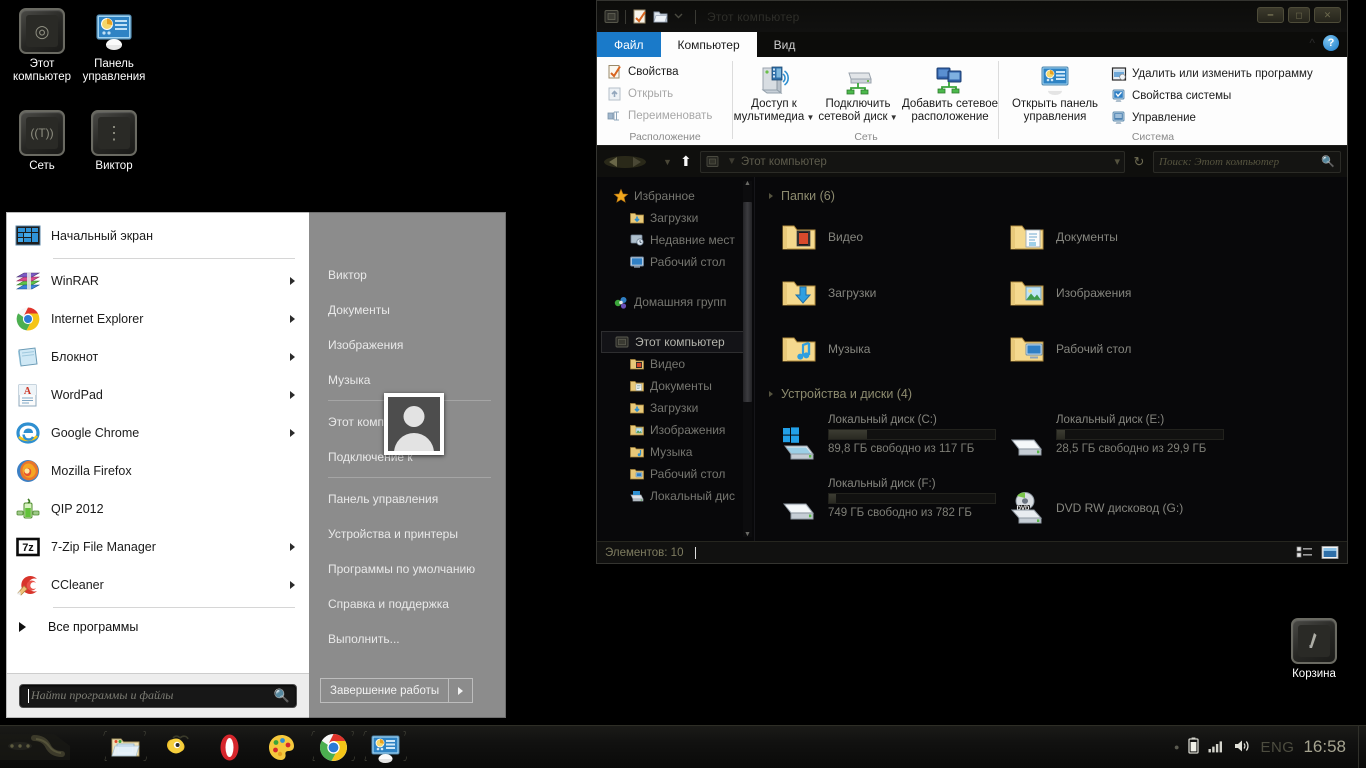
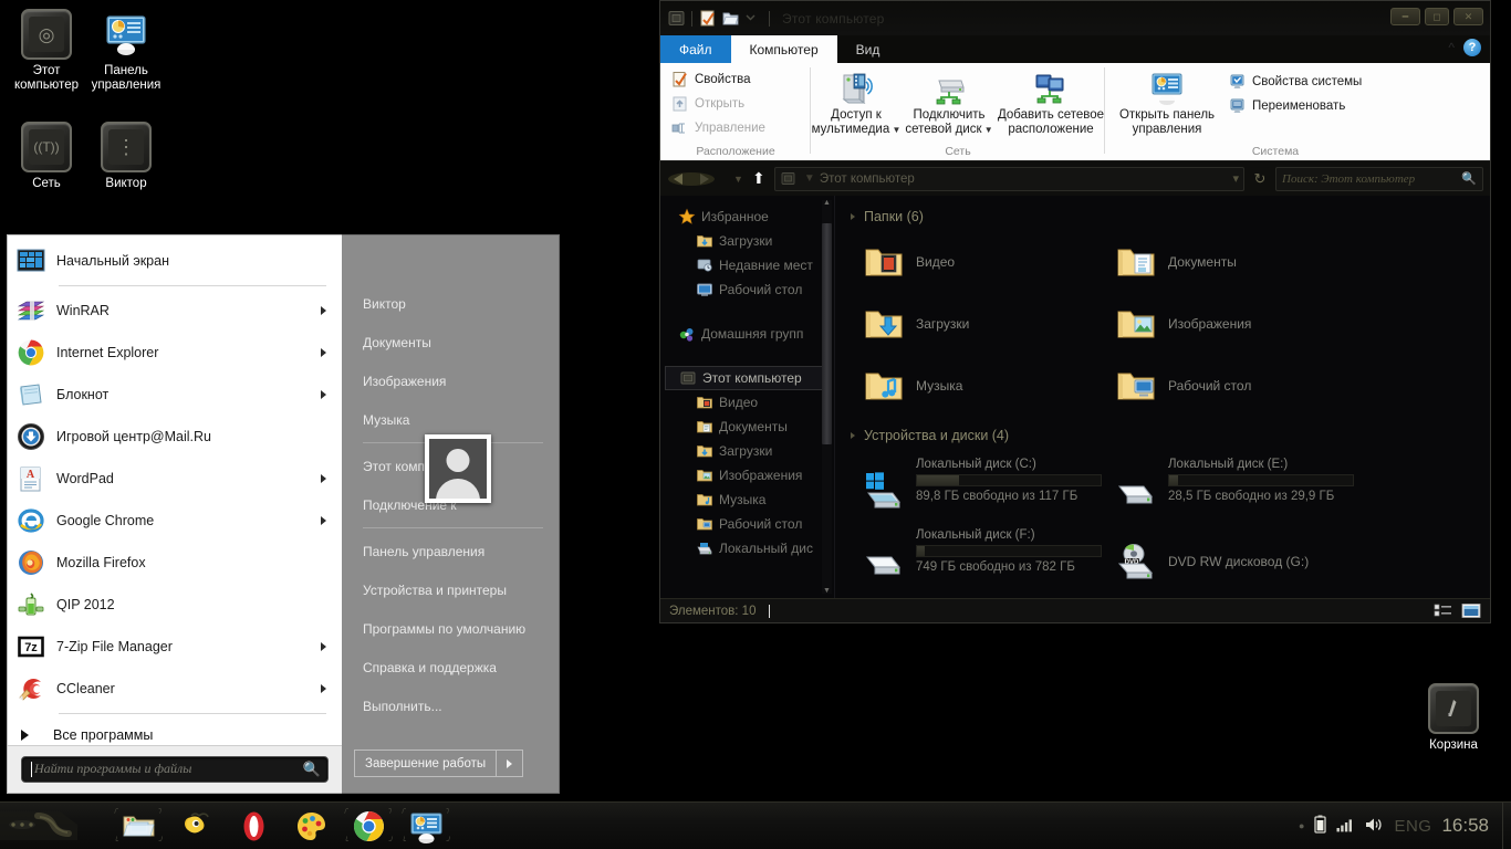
  ◎
  Этот
  компьютер
  Панель
  управления
  ((T))
  Сеть
  ⋮
  Виктор
  Корзина
  Начальный экран
  WinRAR
  Internet Explorer
  Блокнот
+ Игровой центр@Mail.Ru
  A
  WordPad
  Google Chrome
  Mozilla Firefox
  QIP 2012
  7z
  7-Zip File Manager
  CCleaner
  Все программы
  Найти программы и файлы
  🔍
  Виктор
  Документы
  Изображения
  Музыка
  Подключение к
  Панель управления
  Устройства и принтеры
  Программы по умолчанию
  Справка и поддержка
  Выполнить...
  Завершение работы
  Этот компьютер
  ━
  ◻
  ✕
  Файл
  Компьютер
  Вид
  ^
  ?
  Свойства
  Открыть
- Переименовать
+ Управление
  Расположение
  Доступ к
  мультимедиа ▼
  Подключить
  сетевой диск ▼
  Добавить сетевое
  расположение
  Сеть
  Открыть панель
  управления
- Удалить или изменить программу
  Свойства системы
- Управление
+ Переименовать
  Система
  ▼
  ⬆
  ▼
  Этот компьютер
  ▾
  ↻
  Поиск: Этот компьютер
  🔍
  Избранное
  Загрузки
  Недавние мест
  Рабочий стол
  Домашняя групп
  Этот компьютер
  Видео
  Документы
  Загрузки
  Изображения
  Музыка
  Рабочий стол
  Локальный дис
  Папки (6)
  Видео
  Документы
  Загрузки
  Изображения
  Музыка
  Рабочий стол
  Устройства и диски (4)
  Локальный диск (C:)
  89,8 ГБ свободно из 117 ГБ
  Локальный диск (E:)
  28,5 ГБ свободно из 29,9 ГБ
  Локальный диск (F:)
  749 ГБ свободно из 782 ГБ
  DVD RW дисковод (G:)
  Элементов: 10
  ●
  ENG
  16:58
